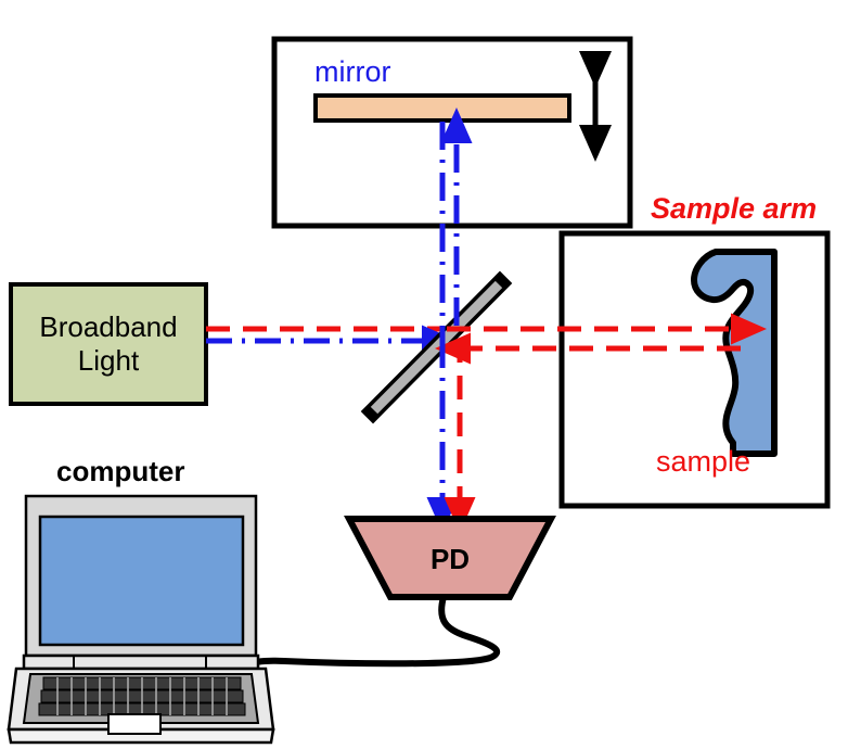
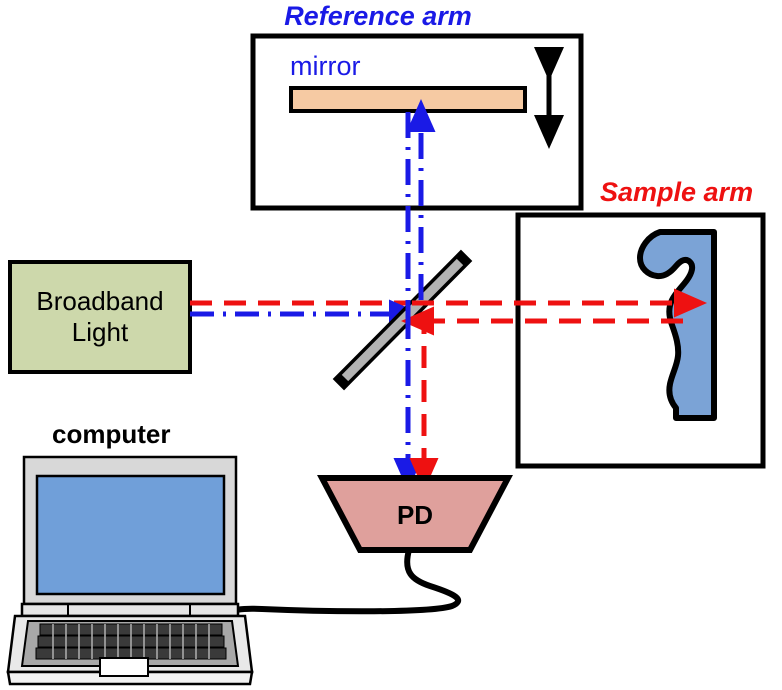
+ Reference arm
  mirror
  Sample arm
- sample
  computer
  PD
  Broadband
  Light
